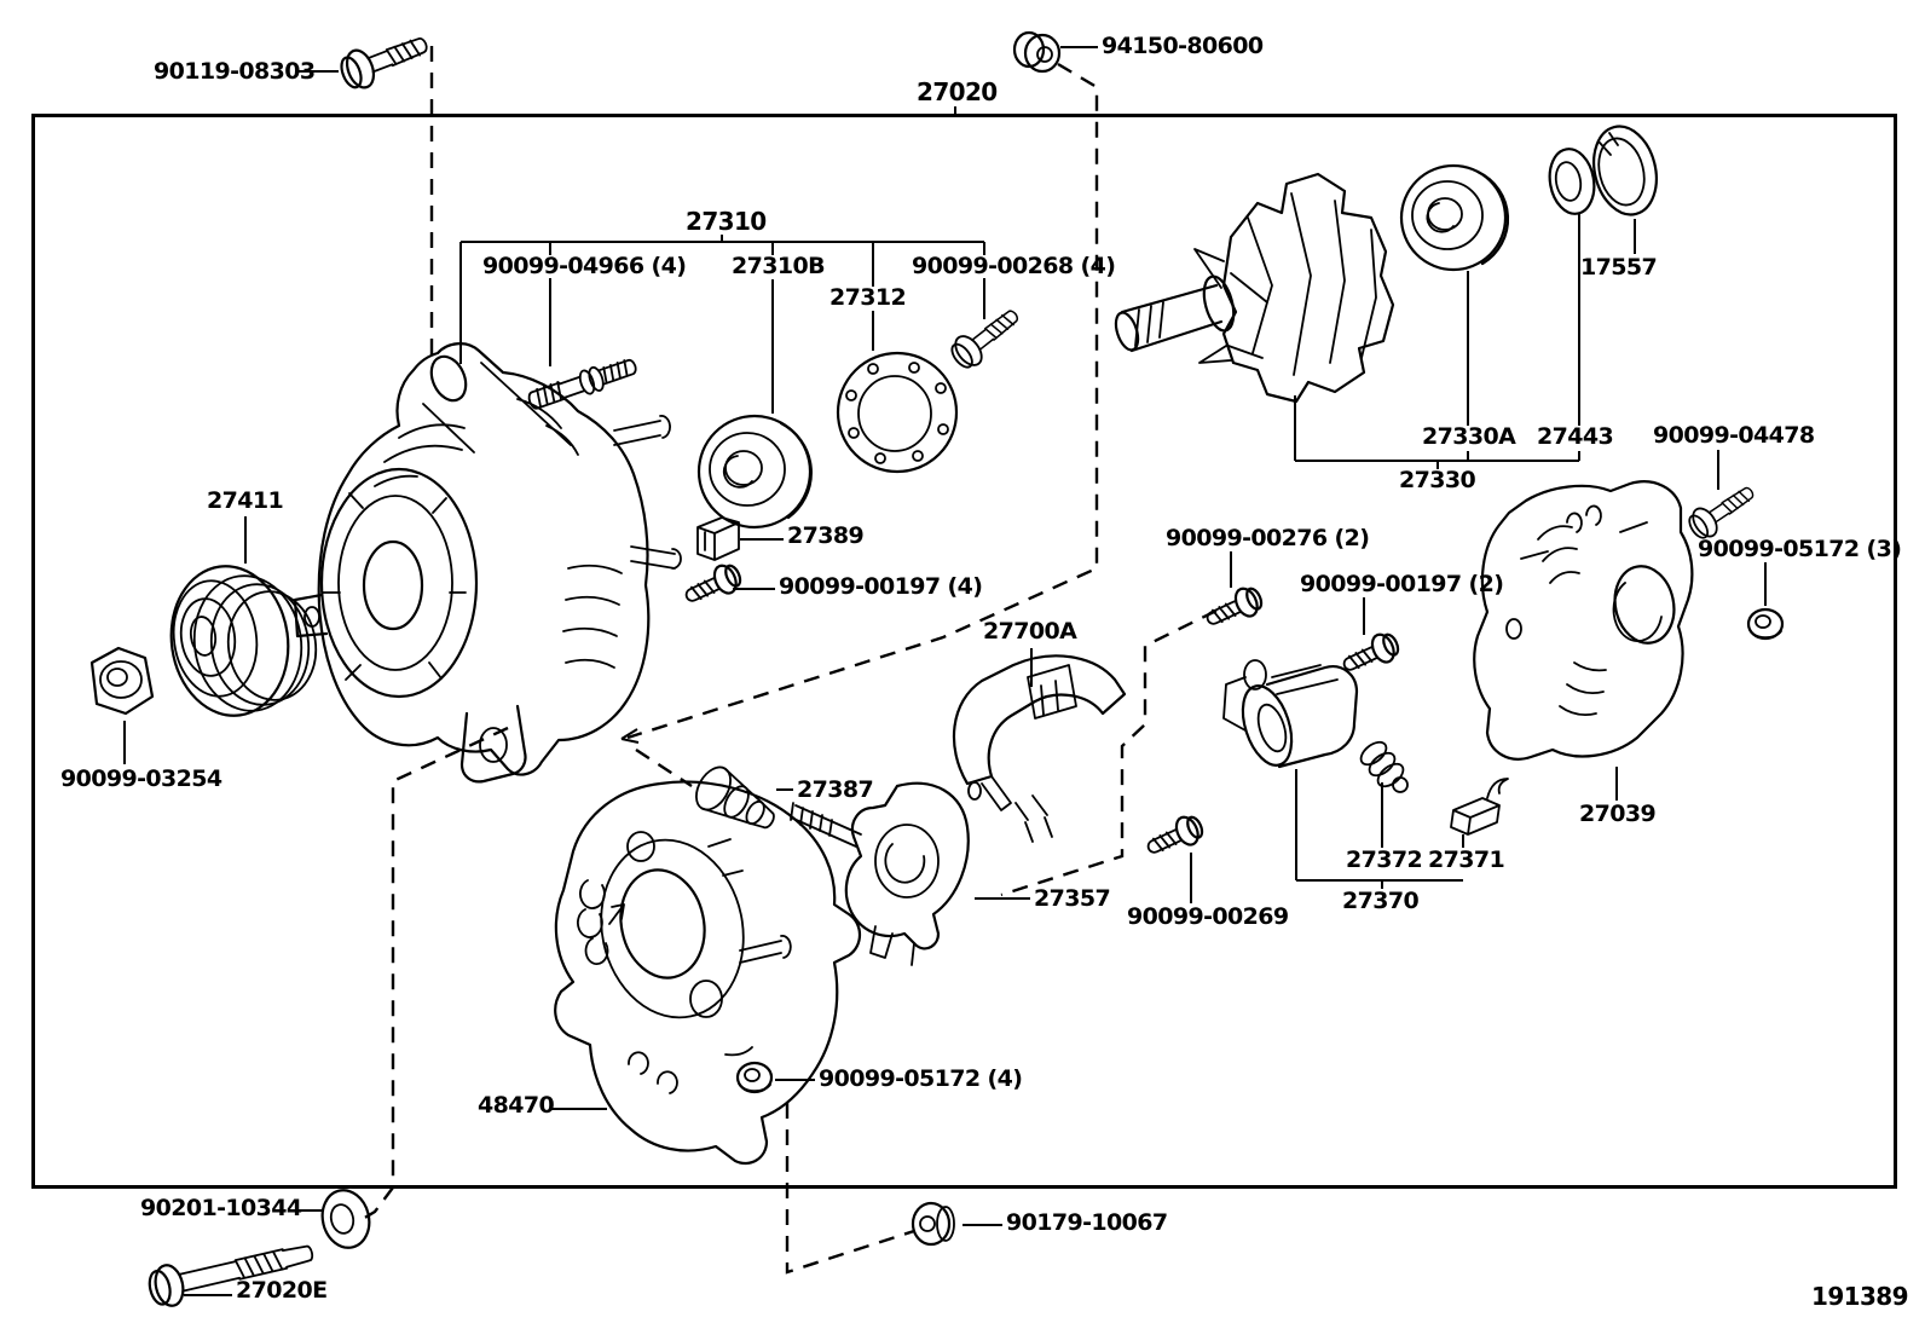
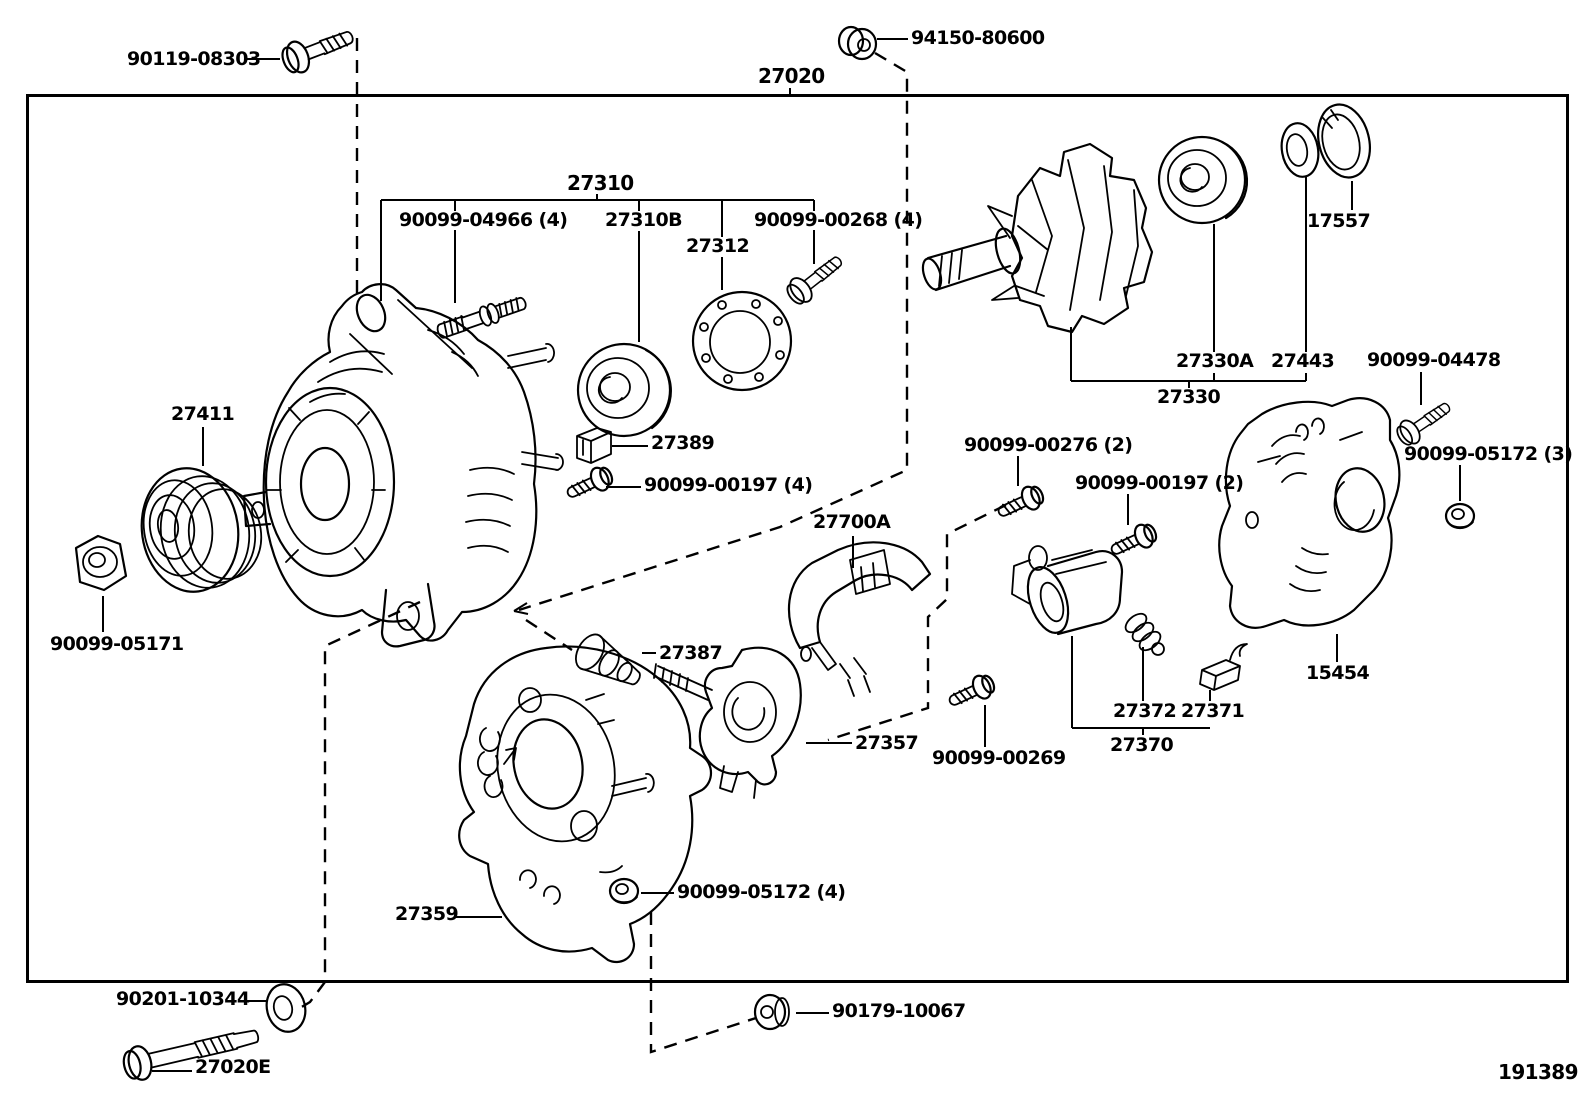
  90119-08303
  94150-80600
  27020
  27310
  90099-04966 (4)
  27310B
  27312
  90099-00268 (4)
  17557
  27330A
  27443
  27330
  90099-04478
  90099-05172 (3)
  90099-00276 (2)
  90099-00197 (2)
  27700A
  27411
  27389
  90099-00197 (4)
- 90099-03254
+ 90099-05171
  27387
  27357
  90099-00269
  27372
  27371
  27370
- 27039
+ 15454
- 48470
+ 27359
  90099-05172 (4)
  90201-10344
  27020E
  90179-10067
  191389
